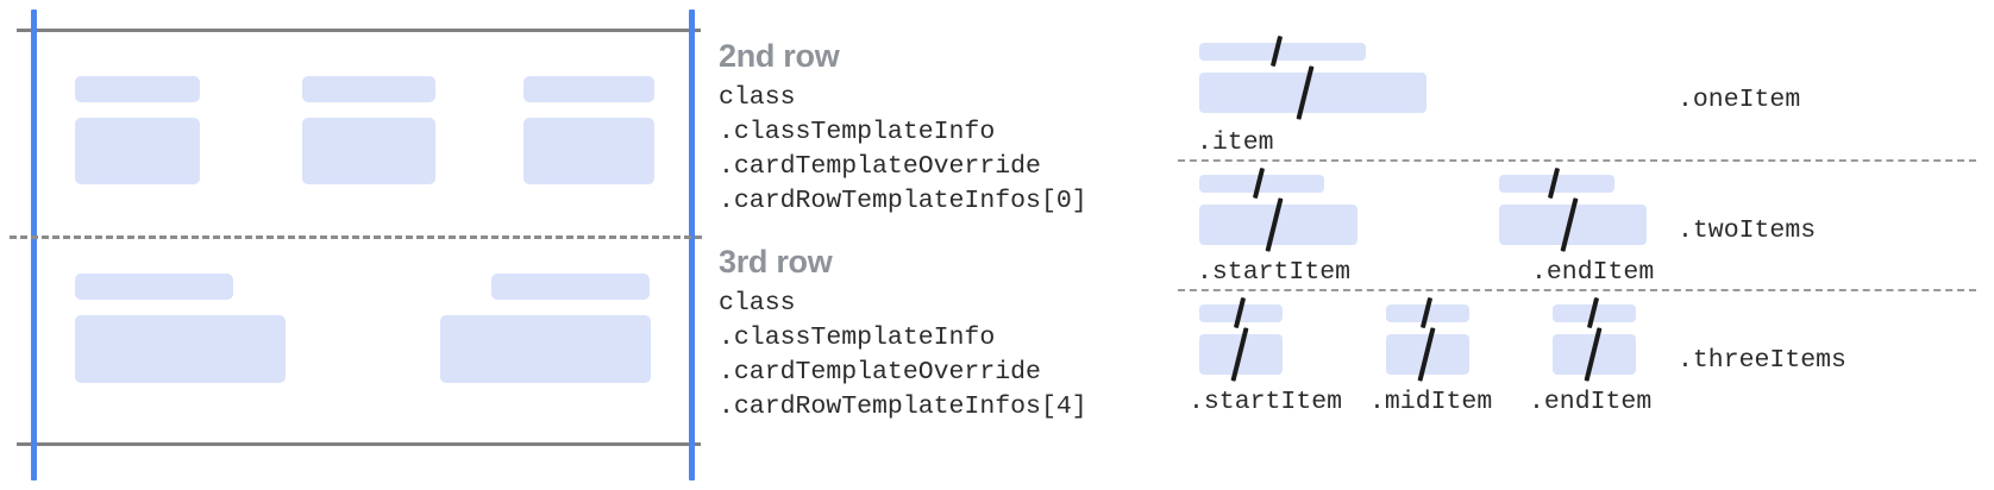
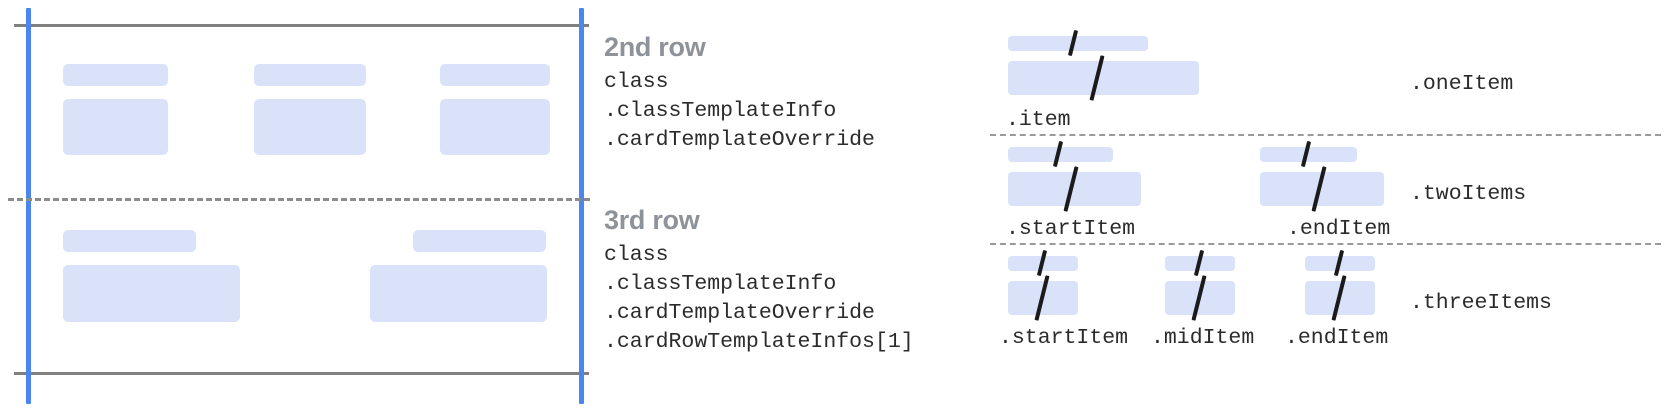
  2nd row
  class
  .classTemplateInfo
  .cardTemplateOverride
- .cardRowTemplateInfos[0]
  3rd row
  class
  .classTemplateInfo
  .cardTemplateOverride
- .cardRowTemplateInfos[4]
+ .cardRowTemplateInfos[1]
  .item
  .oneItem
  .startItem
  .endItem
  .twoItems
  .startItem
  .midItem
  .endItem
  .threeItems
